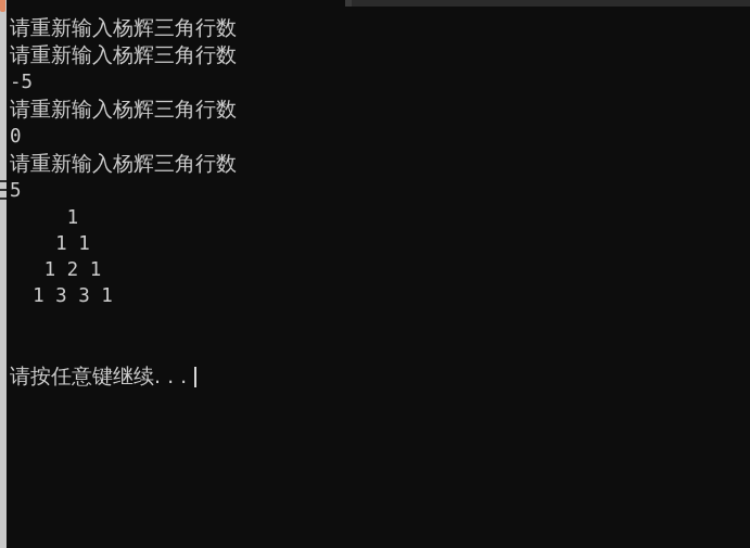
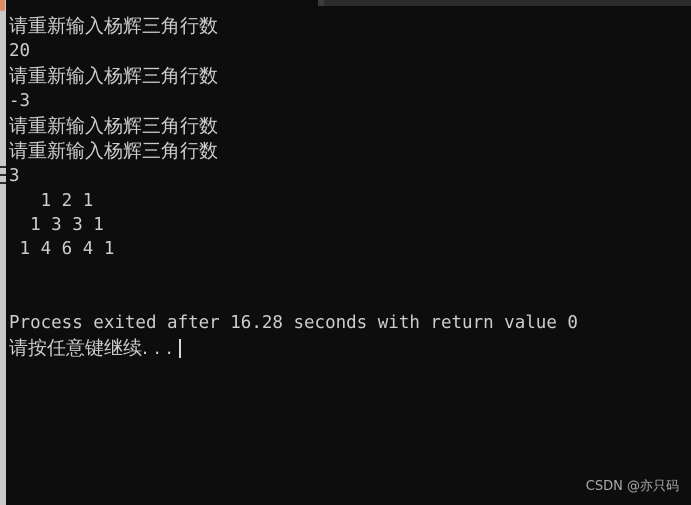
  请重新输入杨辉三角行数
+ 20
  请重新输入杨辉三角行数
- -5
+ -3
  请重新输入杨辉三角行数
- 0
  请重新输入杨辉三角行数
- 5
+ 3
- 1
- 1 1
  1 2 1
  1 3 3 1
+ 1 4 6 4 1
+ Process exited after 16.28 seconds with return value 0
  请按任意键继续. . .
+ CSDN @亦只码
